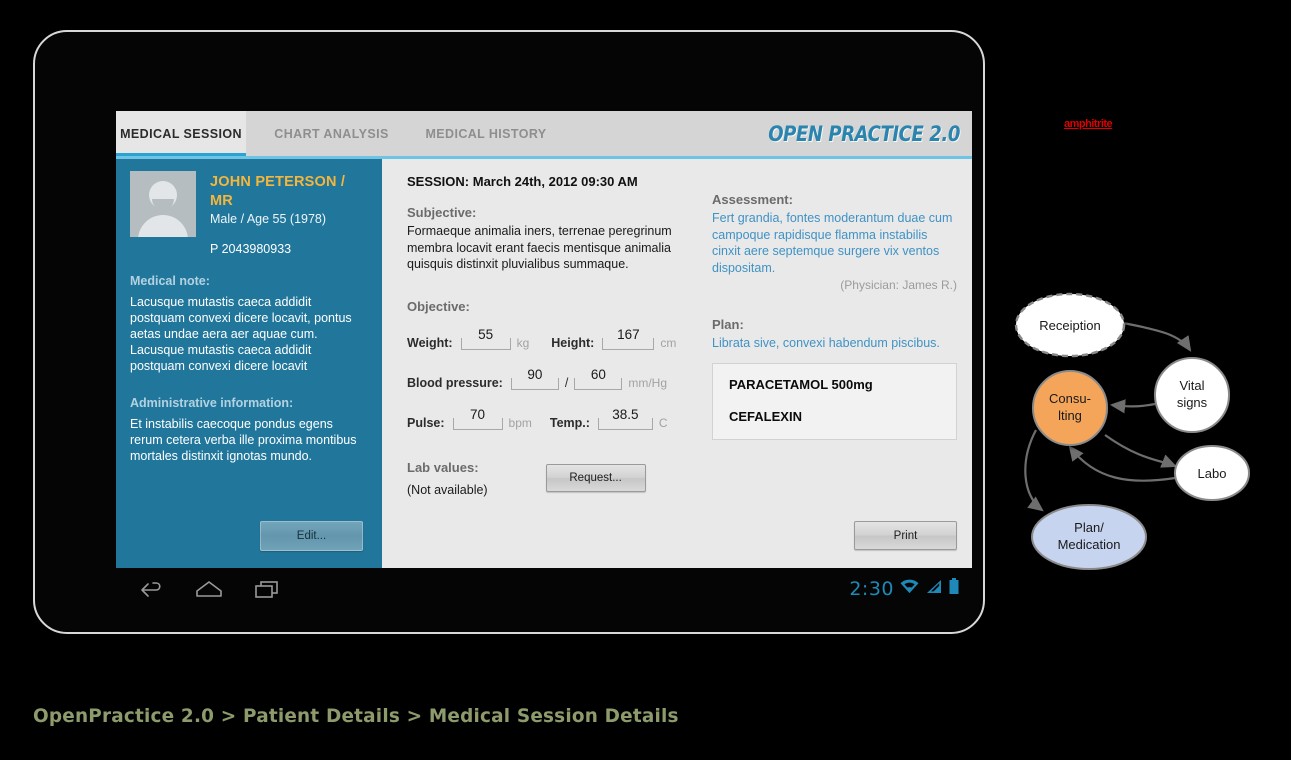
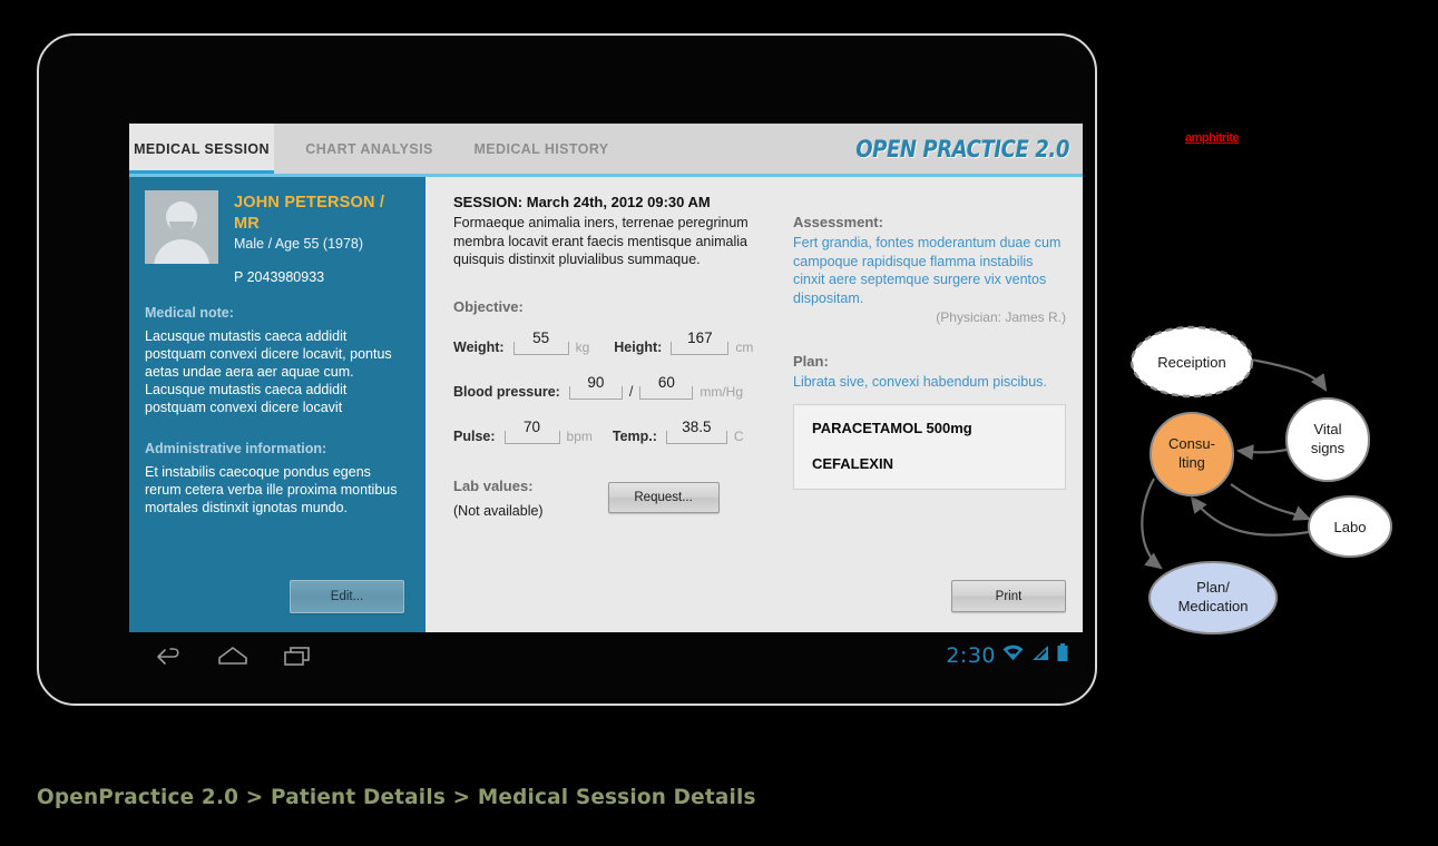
  MEDICAL SESSION
  CHART ANALYSIS
  MEDICAL HISTORY
  OPEN PRACTICE 2.0
  JOHN PETERSON / MR
  Male / Age 55 (1978)
  P 2043980933
  Medical note:
  Lacusque mutastis caeca addidit postquam convexi dicere locavit, pontus aetas undae aera aer aquae cum. Lacusque mutastis caeca addidit postquam convexi dicere locavit
  Administrative information:
  Et instabilis caecoque pondus egens rerum cetera verba ille proxima montibus mortales distinxit ignotas mundo.
  Edit...
  SESSION: March 24th, 2012 09:30 AM
- Subjective:
  Formaeque animalia iners, terrenae peregrinum membra locavit erant faecis mentisque animalia quisquis distinxit pluvialibus summaque.
  Objective:
  Weight:
  55
  kg
  Height:
  167
  cm
  Blood pressure:
  90
  /
  60
  mm/Hg
  Pulse:
  70
  bpm
  Temp.:
  38.5
  C
  Lab values:
  (Not available)
  Request...
  Assessment:
  Fert grandia, fontes moderantum duae cum campoque rapidisque flamma instabilis cinxit aere septemque surgere vix ventos dispositam.
  (Physician: James R.)
  Plan:
  Librata sive, convexi habendum piscibus.
  PARACETAMOL 500mg
  CEFALEXIN
  Print
  2:30
  amphitrite
  Receiption
  Vital
  signs
  Consu-
  lting
  Labo
  Plan/
  Medication
  OpenPractice 2.0 > Patient Details > Medical Session Details
